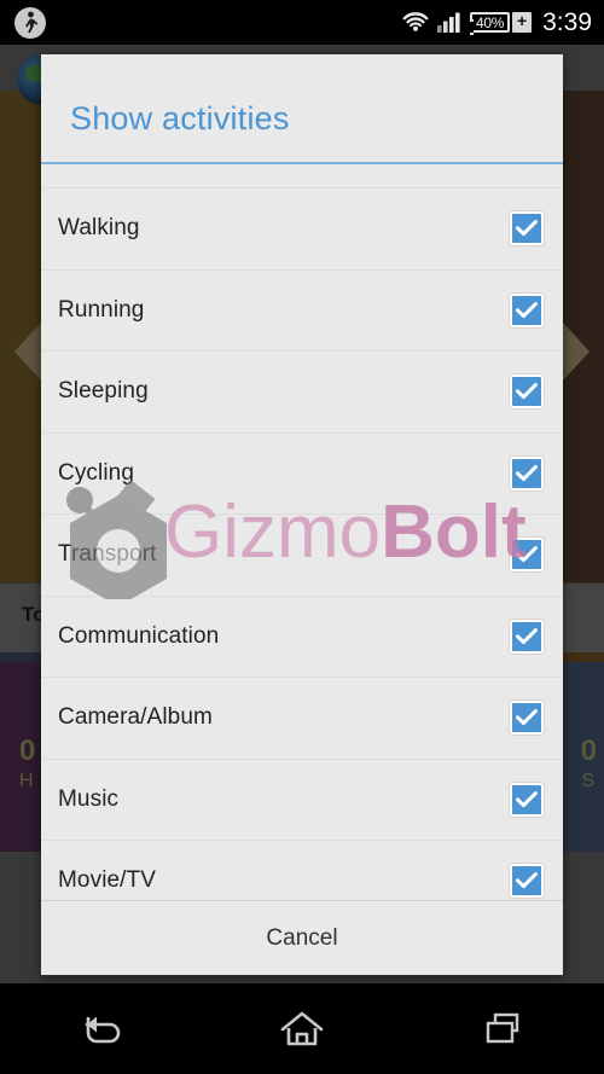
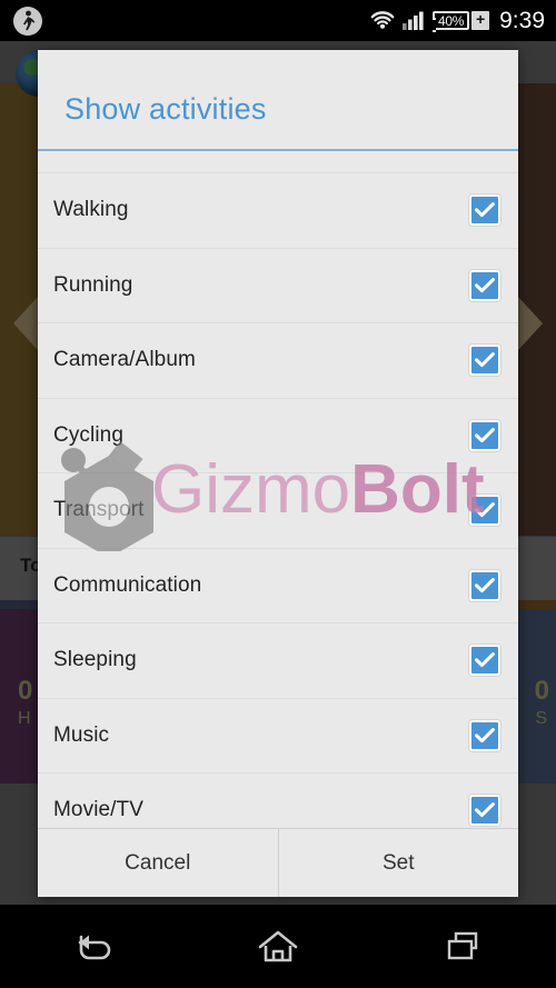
  40%
  +
- 3:39
+ 9:39
  To
  0
  H
  0
  S
  Show activities
  Walking
  Running
- Sleeping
+ Camera/Album
  Cycling
  Transport
  Communication
- Camera/Album
+ Sleeping
  Music
  Movie/TV
  Cancel
+ Set
  GizmoBolt
